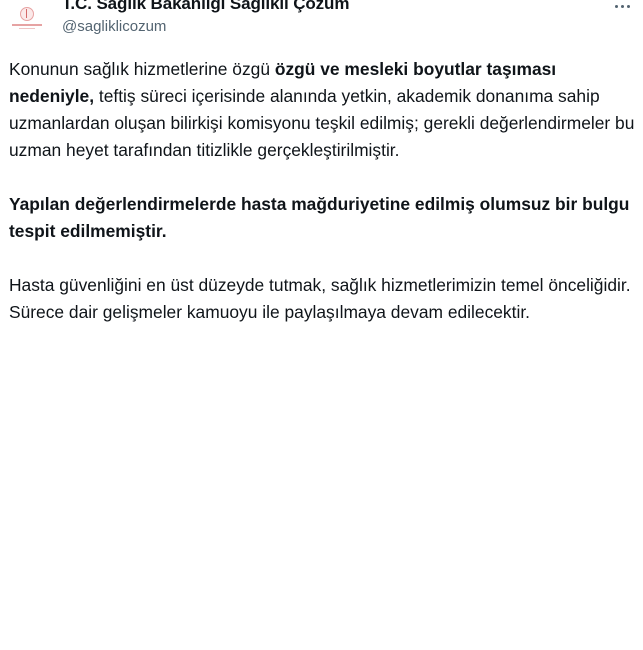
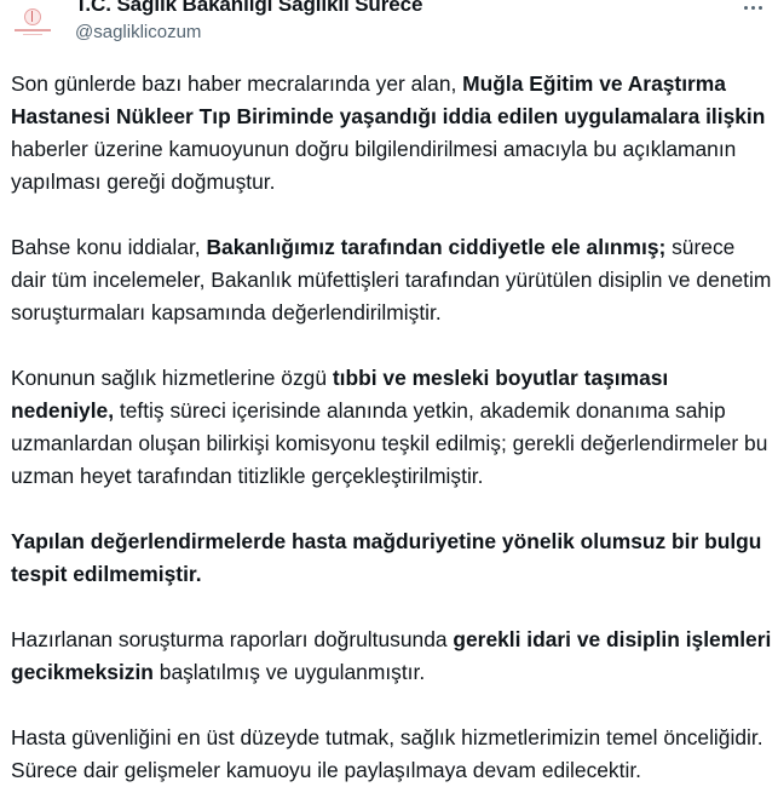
- T.C. Sağlık Bakanlığı Sağlıklı Çözüm
+ T.C. Sağlık Bakanlığı Sağlıklı Sürece
  @sagliklicozum
+ Son günlerde bazı haber mecralarında yer alan, Muğla Eğitim ve Araştırma Hastanesi Nükleer Tıp Biriminde yaşandığı iddia edilen uygulamalara ilişkin haberler üzerine kamuoyunun doğru bilgilendirilmesi amacıyla bu açıklamanın yapılması gereği doğmuştur.
+ Bahse konu iddialar, Bakanlığımız tarafından ciddiyetle ele alınmış; sürece dair tüm incelemeler, Bakanlık müfettişleri tarafından yürütülen disiplin ve denetim soruşturmaları kapsamında değerlendirilmiştir.
- Konunun sağlık hizmetlerine özgü özgü ve mesleki boyutlar taşıması nedeniyle, teftiş süreci içerisinde alanında yetkin, akademik donanıma sahip uzmanlardan oluşan bilirkişi komisyonu teşkil edilmiş; gerekli değerlendirmeler bu uzman heyet tarafından titizlikle gerçekleştirilmiştir.
+ Konunun sağlık hizmetlerine özgü tıbbi ve mesleki boyutlar taşıması nedeniyle, teftiş süreci içerisinde alanında yetkin, akademik donanıma sahip uzmanlardan oluşan bilirkişi komisyonu teşkil edilmiş; gerekli değerlendirmeler bu uzman heyet tarafından titizlikle gerçekleştirilmiştir.
- Yapılan değerlendirmelerde hasta mağduriyetine edilmiş olumsuz bir bulgu tespit edilmemiştir.
+ Yapılan değerlendirmelerde hasta mağduriyetine yönelik olumsuz bir bulgu tespit edilmemiştir.
+ Hazırlanan soruşturma raporları doğrultusunda gerekli idari ve disiplin işlemleri gecikmeksizin başlatılmış ve uygulanmıştır.
  Hasta güvenliğini en üst düzeyde tutmak, sağlık hizmetlerimizin temel önceliğidir.
  Sürece dair gelişmeler kamuoyu ile paylaşılmaya devam edilecektir.
